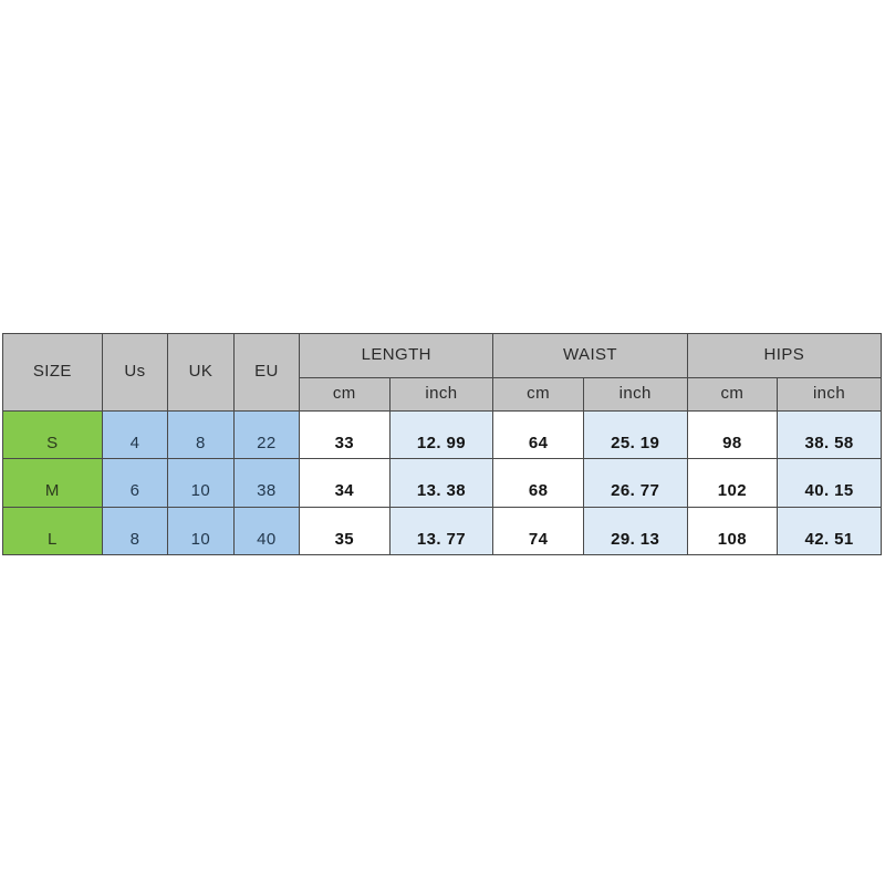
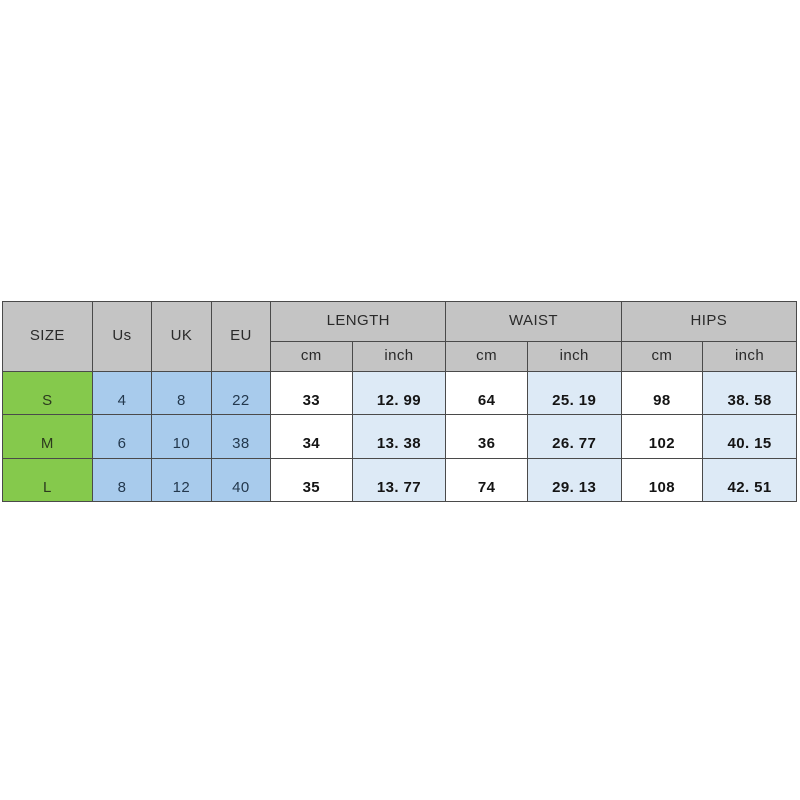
  SIZE	Us	UK	EU	LENGTH	WAIST	HIPS
  cm	inch	cm	inch	cm	inch
  S	4	8	22	33	12. 99	64	25. 19	98	38. 58
- M	6	10	38	34	13. 38	68	26. 77	102	40. 15
+ M	6	10	38	34	13. 38	36	26. 77	102	40. 15
- L	8	10	40	35	13. 77	74	29. 13	108	42. 51
+ L	8	12	40	35	13. 77	74	29. 13	108	42. 51
